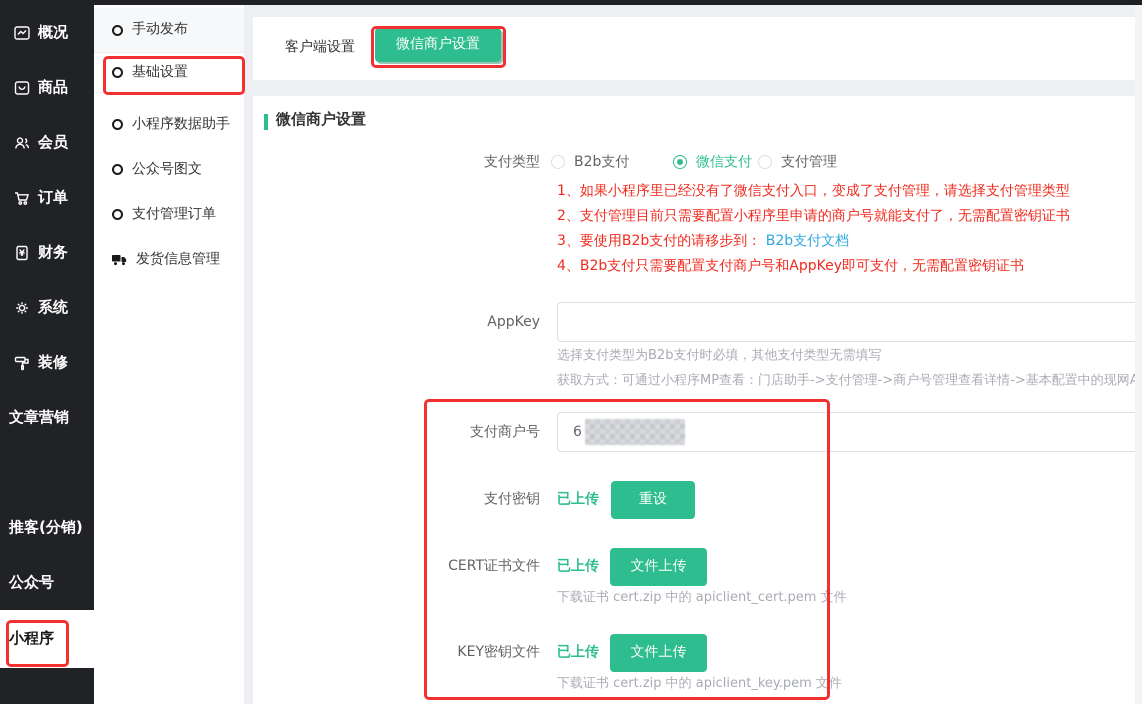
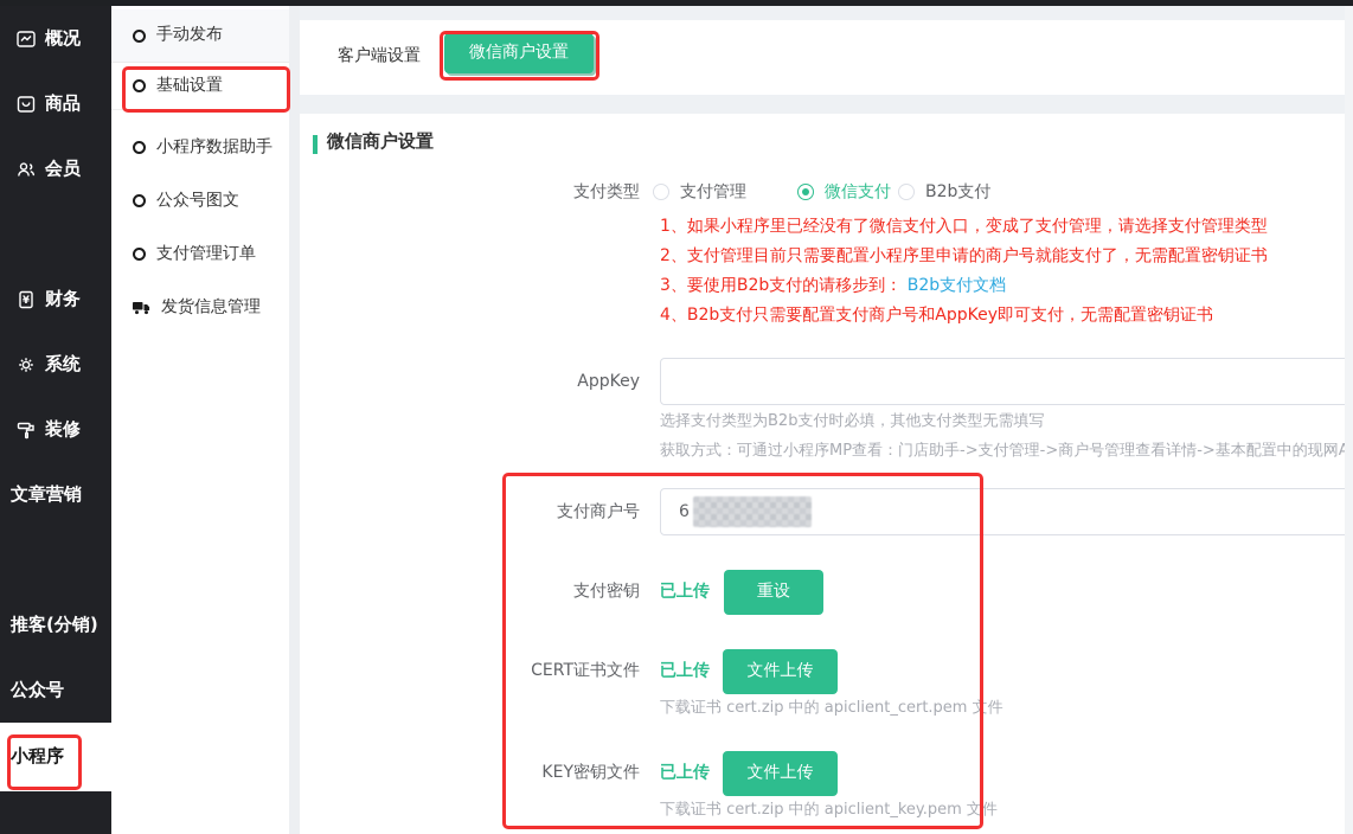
  概况
  商品
  会员
- 订单
  ¥
  财务
  系统
  装修
  文章营销
  推客(分销)
  公众号
  小程序
  手动发布
  基础设置
  小程序数据助手
  公众号图文
  支付管理订单
  发货信息管理
  客户端设置
  微信商户设置
  微信商户设置
  支付类型
- B2b支付
+ 支付管理
  微信支付
- 支付管理
+ B2b支付
  1、如果小程序里已经没有了微信支付入口，变成了支付管理，请选择支付管理类型
  2、支付管理目前只需要配置小程序里申请的商户号就能支付了，无需配置密钥证书
  3、要使用B2b支付的请移步到： B2b支付文档
  4、B2b支付只需要配置支付商户号和AppKey即可支付，无需配置密钥证书
  AppKey
  选择支付类型为B2b支付时必填，其他支付类型无需填写
  获取方式：可通过小程序MP查看：门店助手->支付管理->商户号管理查看详情->基本配置中的现网
  支付商户号
  6
  支付密钥
  已上传
  重设
  CERT证书文件
  已上传
  文件上传
  下载证书 cert.zip 中的 apiclient_cert.pem 文件
  KEY密钥文件
  已上传
  文件上传
  下载证书 cert.zip 中的 apiclient_key.pem 文件
